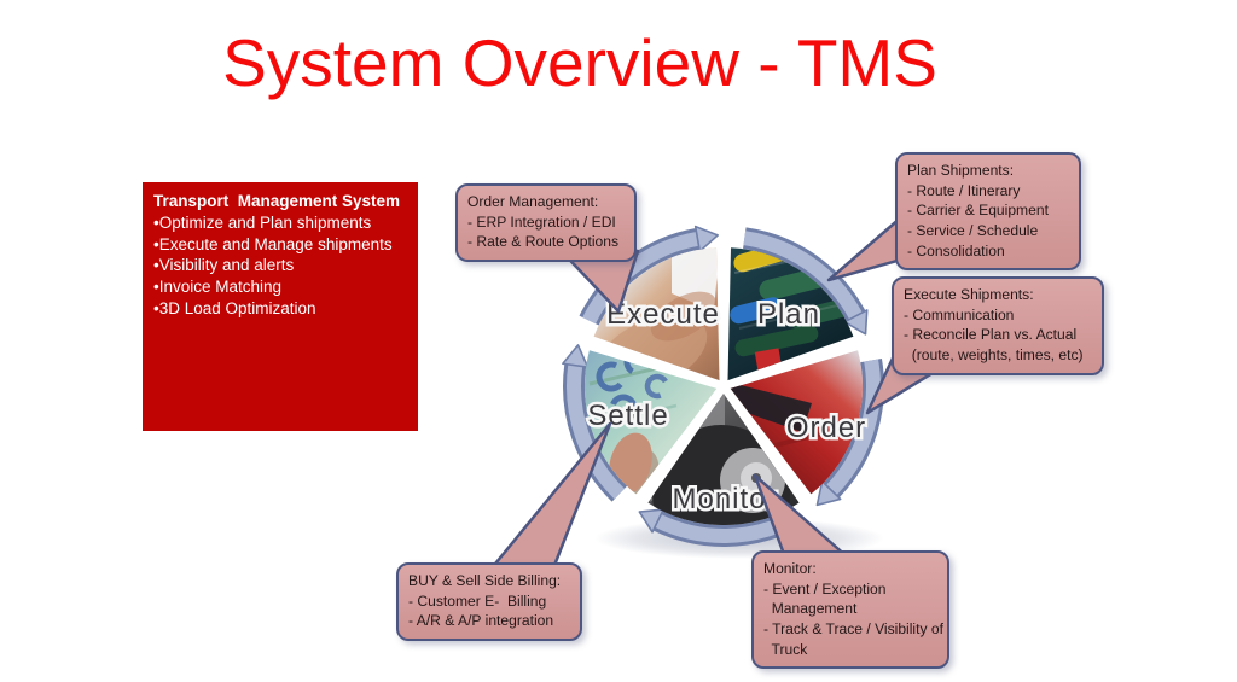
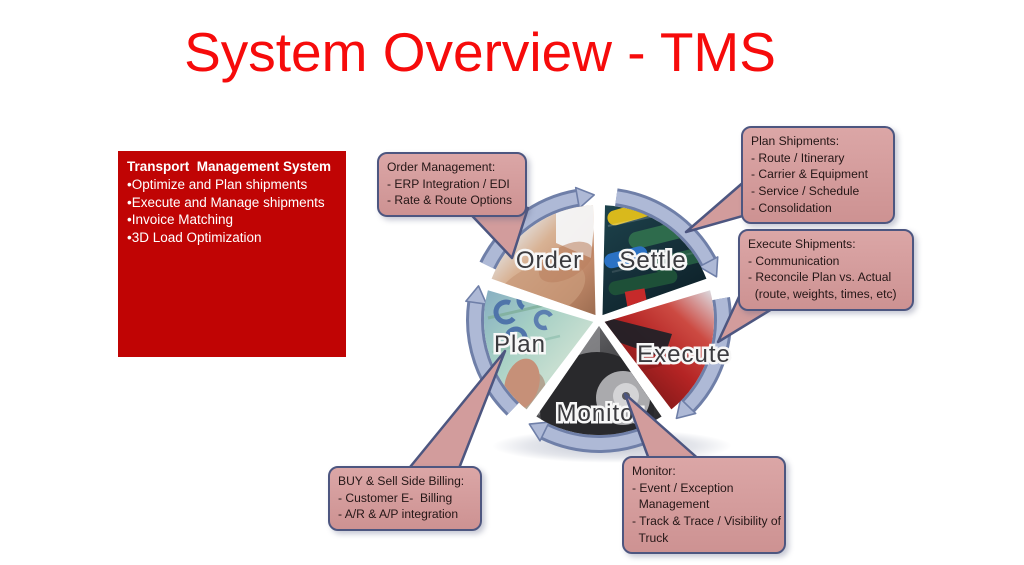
  System Overview - TMS
  Transport Management System
  •Optimize and Plan shipments
  •Execute and Manage shipments
- •Visibility and alerts
  •Invoice Matching
  •3D Load Optimization
- Execute
+ Order
- Plan
+ Settle
- Order
+ Execute
  Monito
- Settle
+ Plan
  Order Management:
  - ERP Integration / EDI
  - Rate & Route Options
  Plan Shipments:
  - Route / Itinerary
  - Carrier & Equipment
  - Service / Schedule
  - Consolidation
  Execute Shipments:
  - Communication
  - Reconcile Plan vs. Actual
  (route, weights, times, etc)
  Monitor:
  - Event / Exception
  Management
  - Track & Trace / Visibility of
  Truck
  BUY & Sell Side Billing:
  - Customer E- Billing
  - A/R & A/P integration
